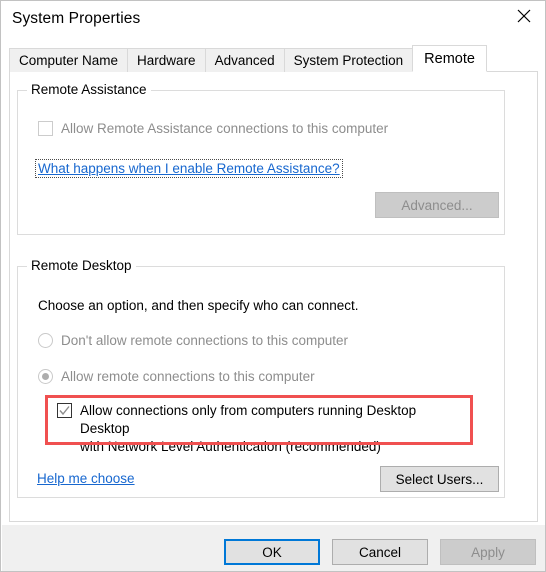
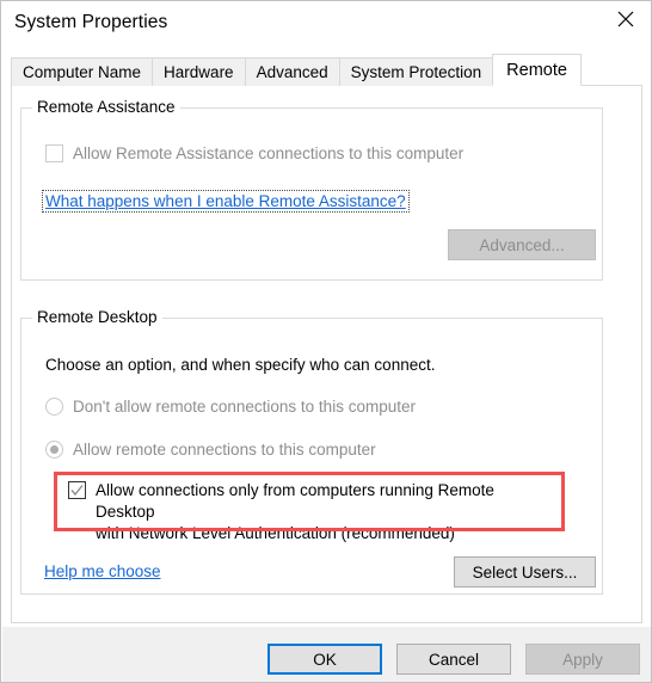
  System Properties
  Computer Name
  Hardware
  Advanced
  System Protection
  Remote
  Remote Assistance
  Allow Remote Assistance connections to this computer
  What happens when I enable Remote Assistance?
  Advanced...
  Remote Desktop
- Choose an option, and then specify who can connect.
+ Choose an option, and when specify who can connect.
  Don't allow remote connections to this computer
  Allow remote connections to this computer
- Allow connections only from computers running Desktop Desktop
+ Allow connections only from computers running Remote Desktop
  with Network Level Authentication (recommended)
  Help me choose
  Select Users...
  OK
  Cancel
  Apply
